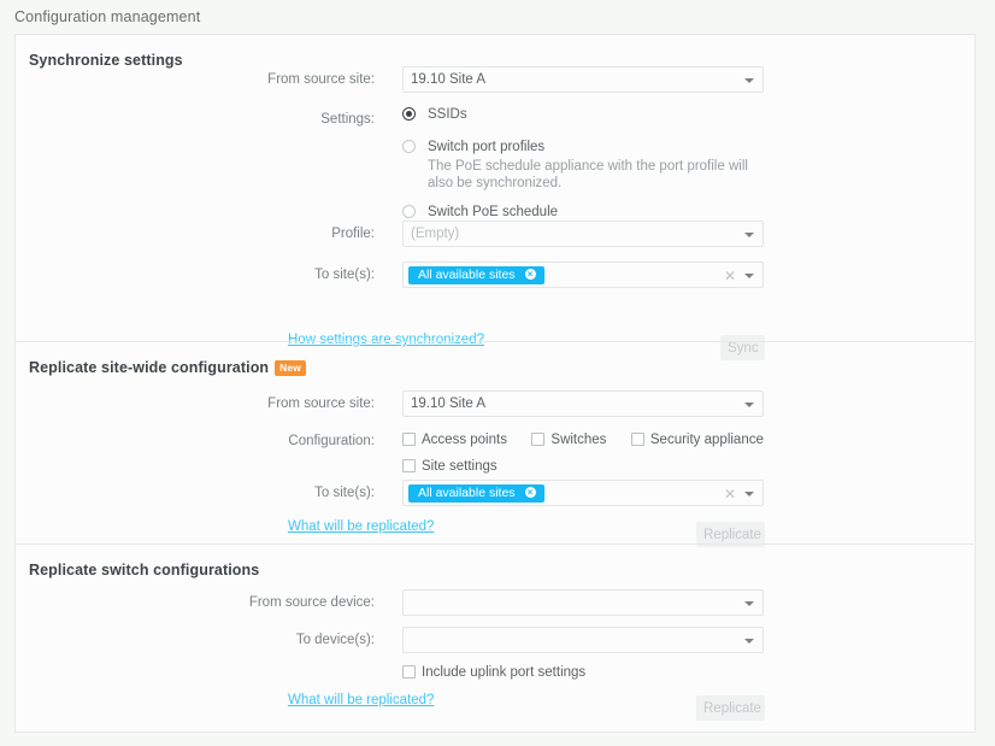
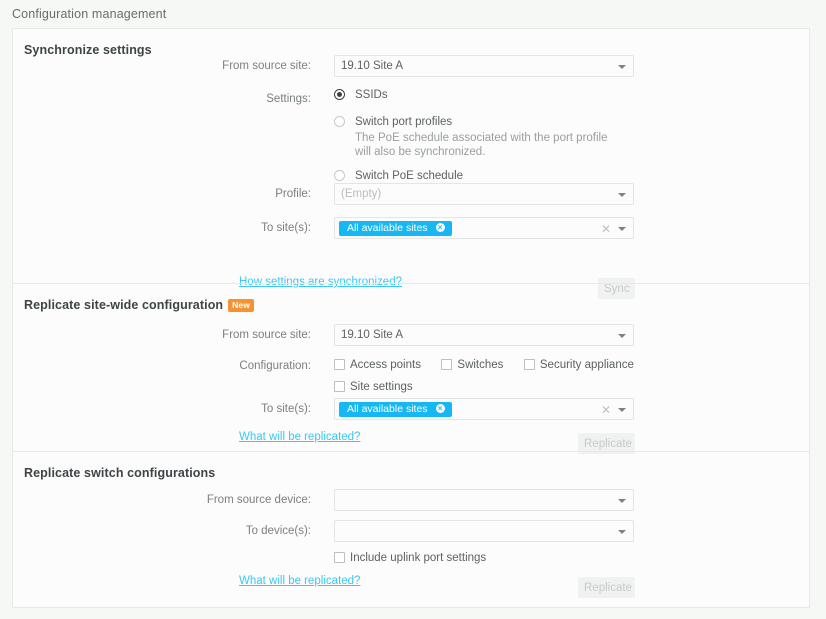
  Configuration management
  Synchronize settings
  From source site:
  19.10 Site A
  Settings:
  SSIDs
  Switch port profiles
- The PoE schedule appliance with the port profile will also be synchronized.
+ The PoE schedule associated with the port profile will also be synchronized.
  Switch PoE schedule
  Profile:
  (Empty)
  To site(s):
  All available sites ×
  ✕
  How settings are synchronized?
  Sync
  Replicate site-wide configuration New
  From source site:
  19.10 Site A
  Configuration:
  Access points Switches Security appliance
  Site settings
  To site(s):
  All available sites ×
  ✕
  What will be replicated?
  Replicate
  Replicate switch configurations
  From source device:
  To device(s):
  Include uplink port settings
  What will be replicated?
  Replicate
